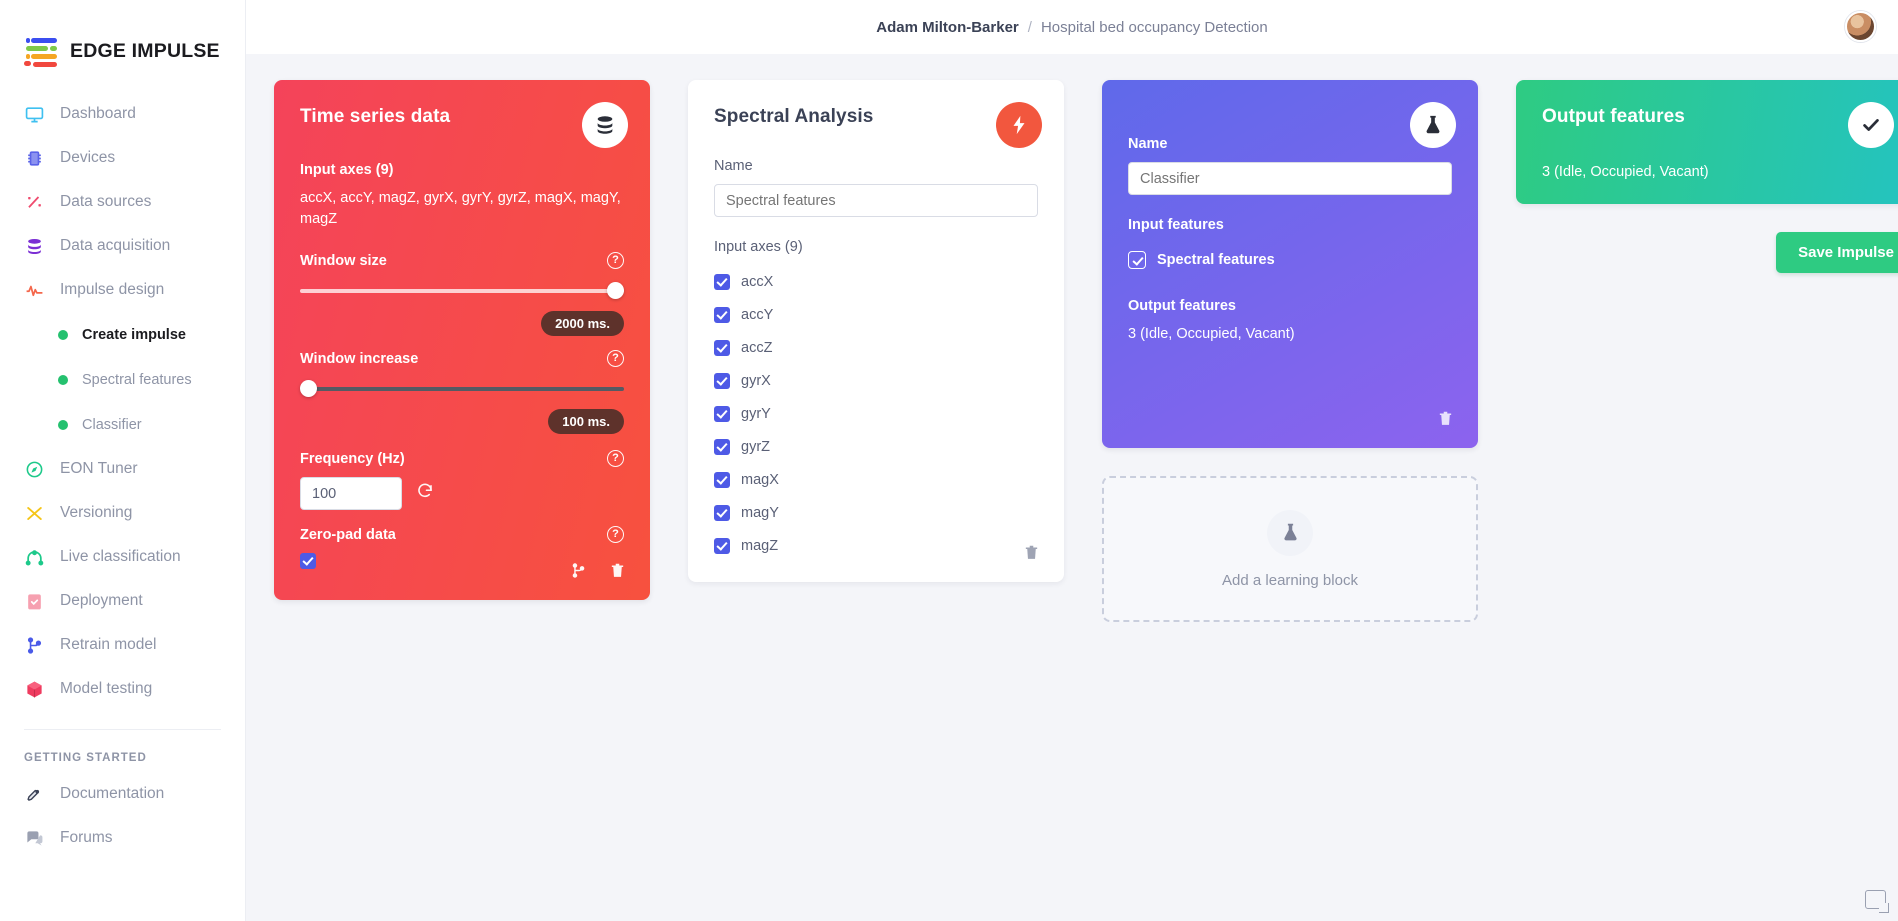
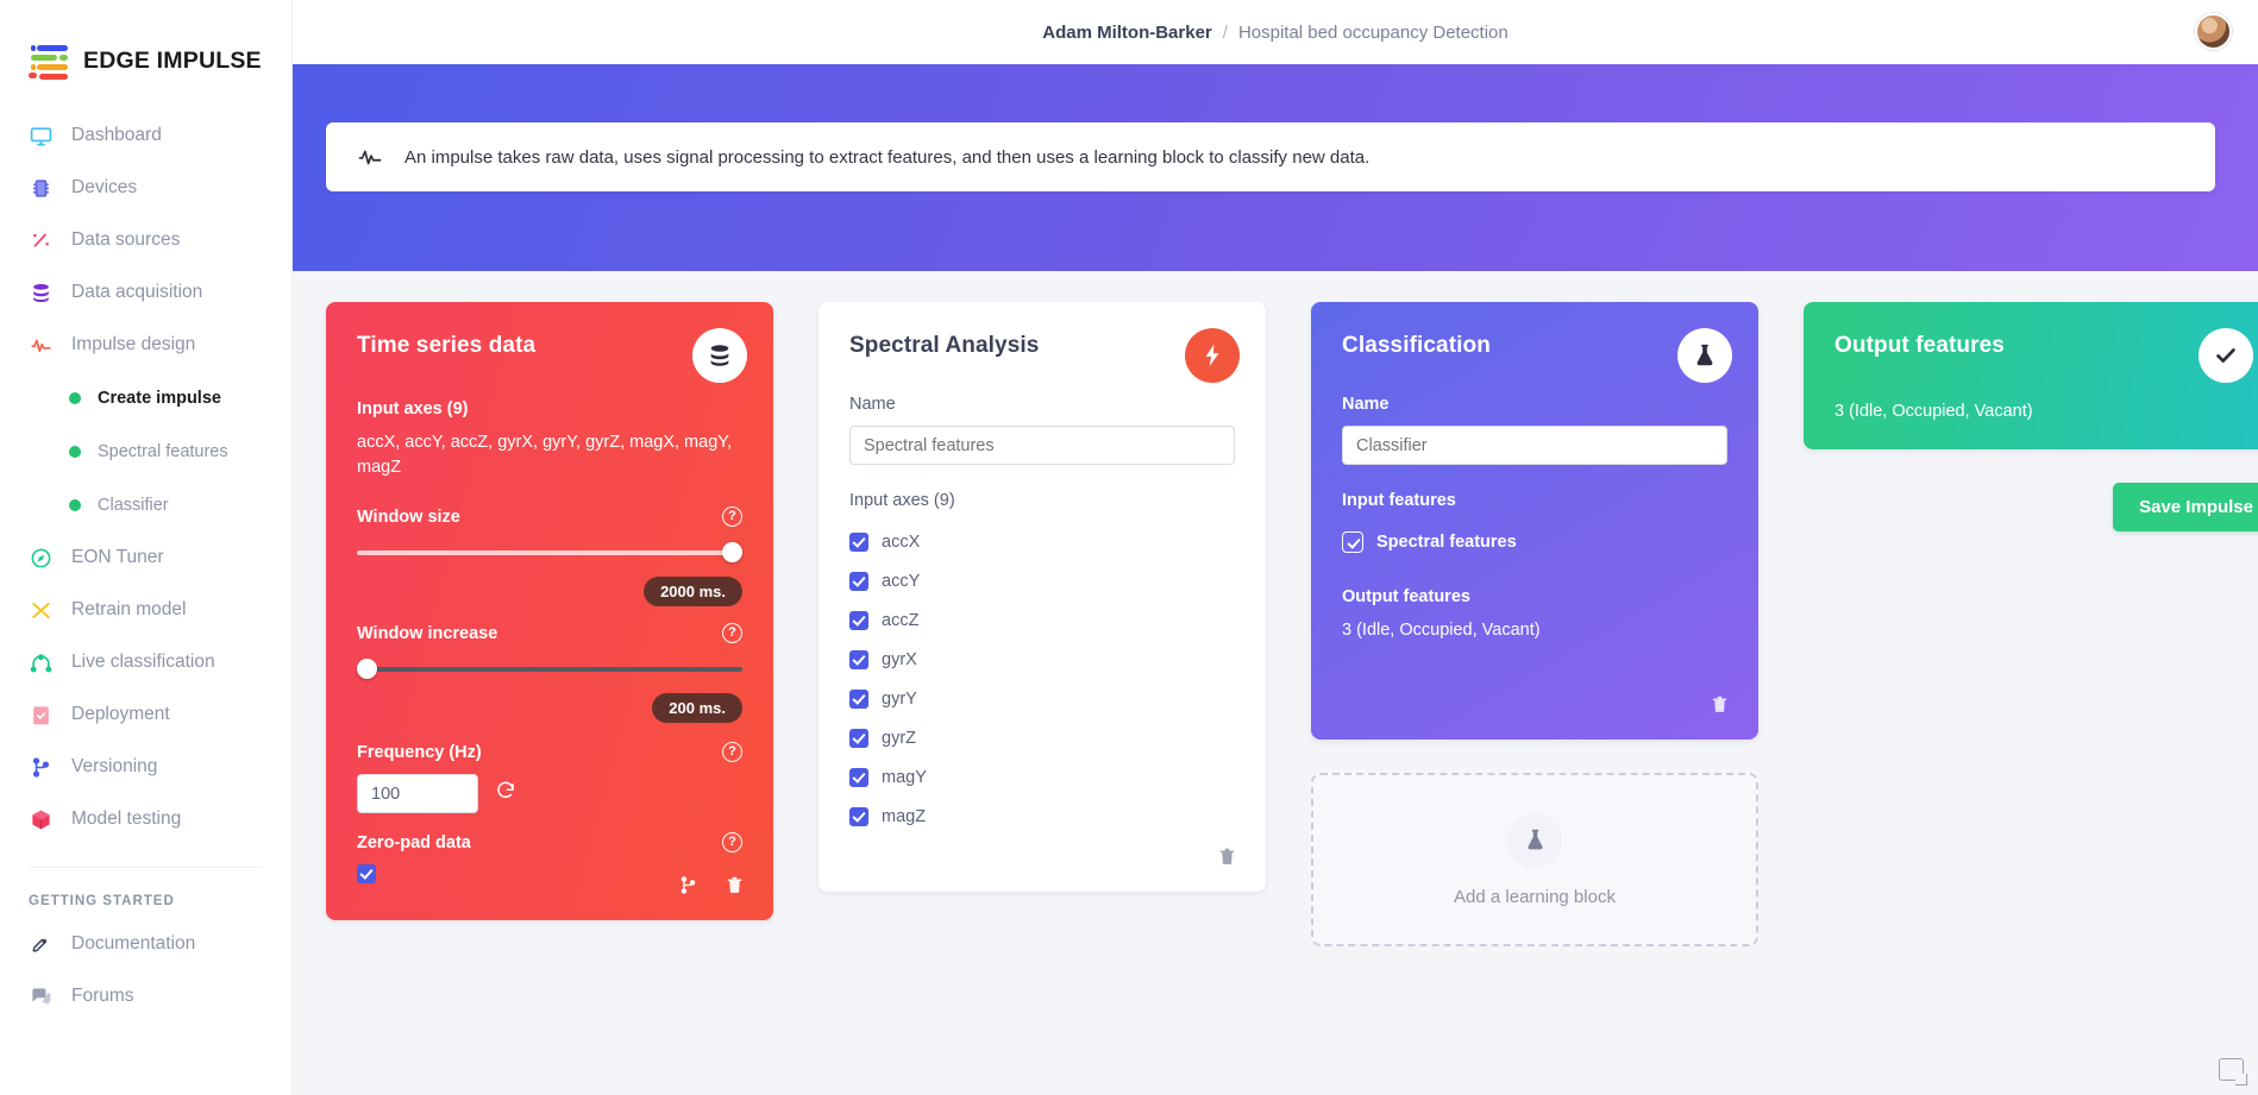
  EDGE IMPULSE
  Dashboard
  Devices
  Data sources
  Data acquisition
  Impulse design
  Create impulse
  Spectral features
  Classifier
  EON Tuner
- Versioning
+ Retrain model
  Live classification
  Deployment
- Retrain model
+ Versioning
  Model testing
  GETTING STARTED
  Documentation
  Forums
  Adam Milton-Barker
  /
  Hospital bed occupancy Detection
+ An impulse takes raw data, uses signal processing to extract features, and then uses a learning block to classify new data.
  Time series data
  Input axes (9)
- accX, accY, magZ, gyrX, gyrY, gyrZ, magX, magY, magZ
+ accX, accY, accZ, gyrX, gyrY, gyrZ, magX, magY, magZ
  Window size
  ?
  2000 ms.
  Window increase
  ?
- 100 ms.
+ 200 ms.
  Frequency (Hz)
  ?
  100
  Zero-pad data
  ?
  Spectral Analysis
  Name
  Spectral features
  Input axes (9)
  accX
  accY
  accZ
  gyrX
  gyrY
  gyrZ
- magX
  magY
  magZ
+ Classification
  Name
  Classifier
  Input features
  Spectral features
  Output features
  3 (Idle, Occupied, Vacant)
  Add a learning block
  Output features
  3 (Idle, Occupied, Vacant)
  Save Impulse
